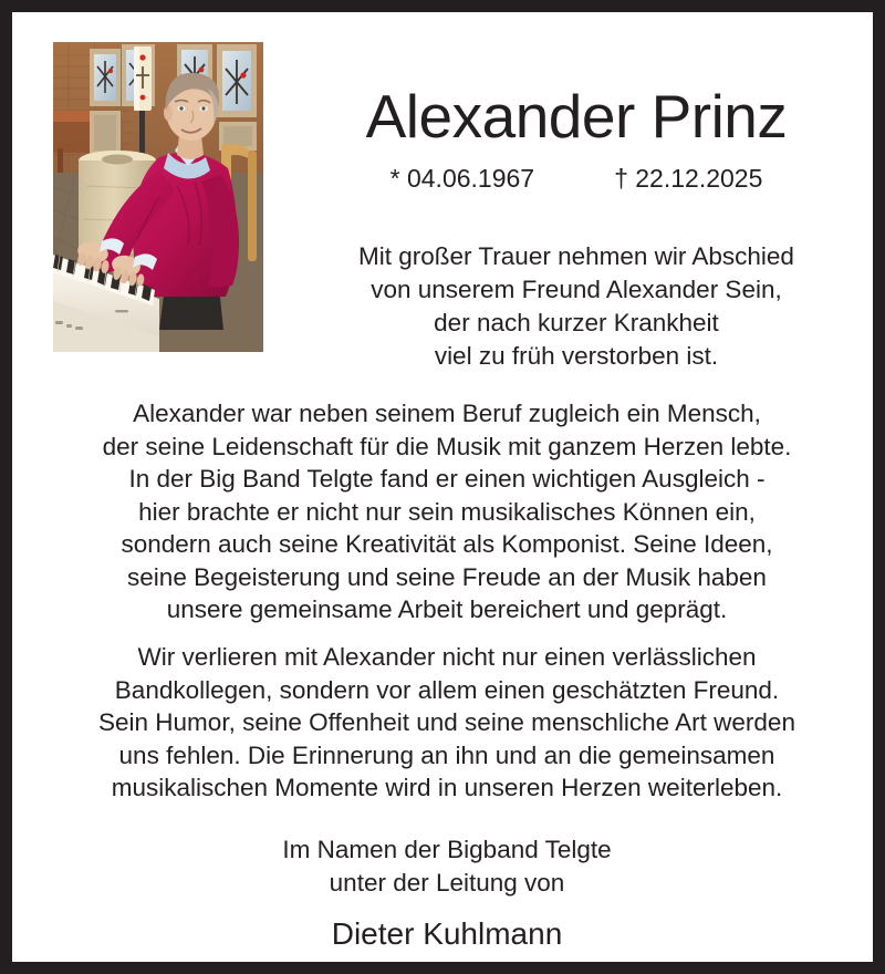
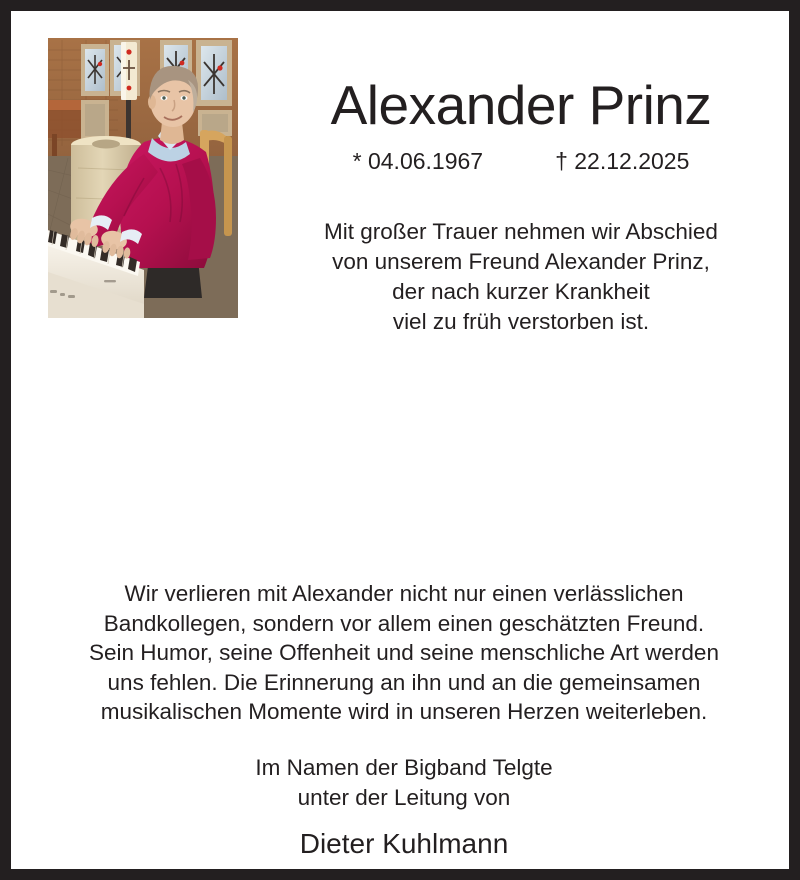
  Alexander Prinz
  * 04.06.1967
  † 22.12.2025
  Mit großer Trauer nehmen wir Abschied
- von unserem Freund Alexander Sein,
+ von unserem Freund Alexander Prinz,
  der nach kurzer Krankheit
  viel zu früh verstorben ist.
- Alexander war neben seinem Beruf zugleich ein Mensch,
- der seine Leidenschaft für die Musik mit ganzem Herzen lebte.
- In der Big Band Telgte fand er einen wichtigen Ausgleich -
- hier brachte er nicht nur sein musikalisches Können ein,
- sondern auch seine Kreativität als Komponist. Seine Ideen,
- seine Begeisterung und seine Freude an der Musik haben
- unsere gemeinsame Arbeit bereichert und geprägt.
  Wir verlieren mit Alexander nicht nur einen verlässlichen
  Bandkollegen, sondern vor allem einen geschätzten Freund.
  Sein Humor, seine Offenheit und seine menschliche Art werden
  uns fehlen. Die Erinnerung an ihn und an die gemeinsamen
  musikalischen Momente wird in unseren Herzen weiterleben.
  Im Namen der Bigband Telgte
  unter der Leitung von
  Dieter Kuhlmann
